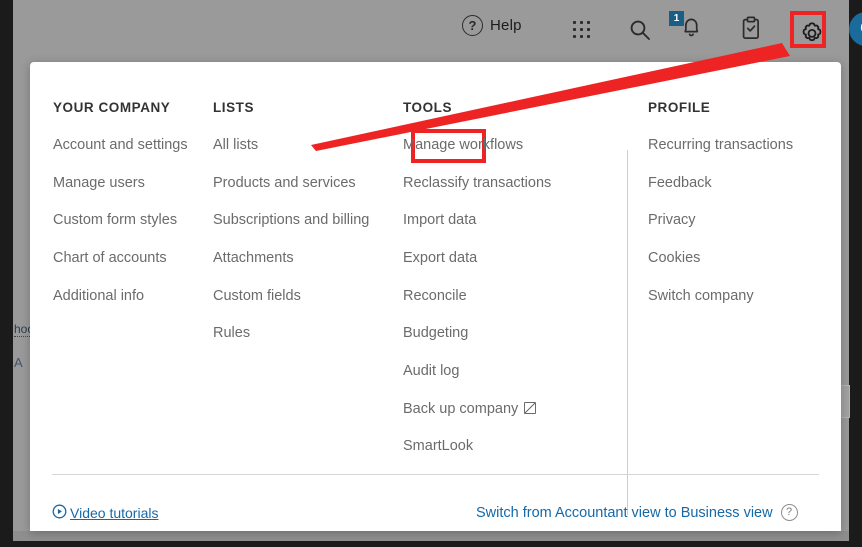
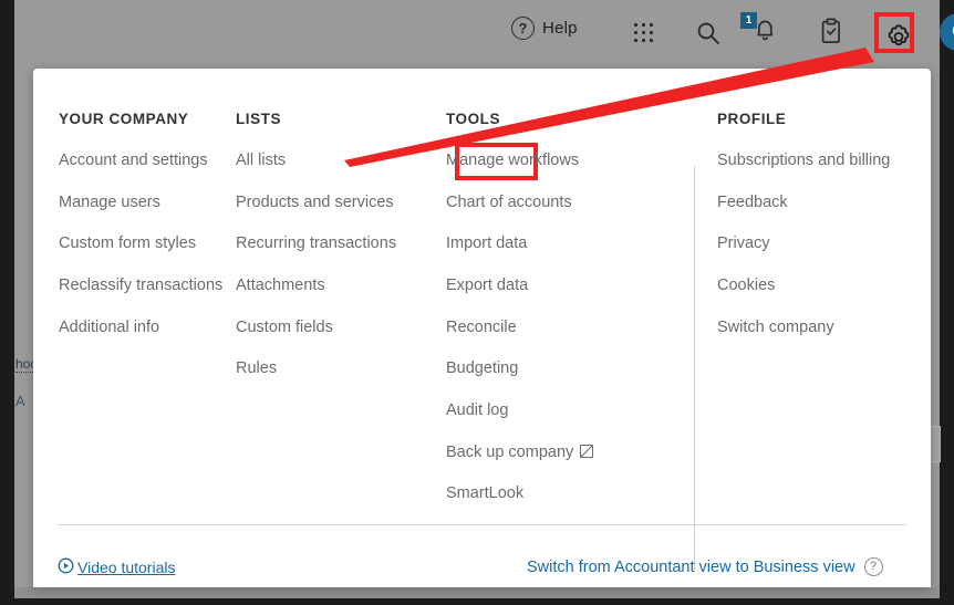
  ?
  Help
  1
  A
  YOUR COMPANY
  Account and settings
  Manage users
  Custom form styles
- Chart of accounts
+ Reclassify transactions
  Additional info
  LISTS
  All lists
  Products and services
- Subscriptions and billing
+ Recurring transactions
  Attachments
  Custom fields
  Rules
  TOOLS
  Manage workflows
- Reclassify transactions
+ Chart of accounts
  Import data
  Export data
  Reconcile
  Budgeting
  Audit log
  Back up company
  SmartLook
  PROFILE
- Recurring transactions
+ Subscriptions and billing
  Feedback
  Privacy
  Cookies
  Switch company
  Video tutorials
  Switch from Accountant view to Business view
  ?
